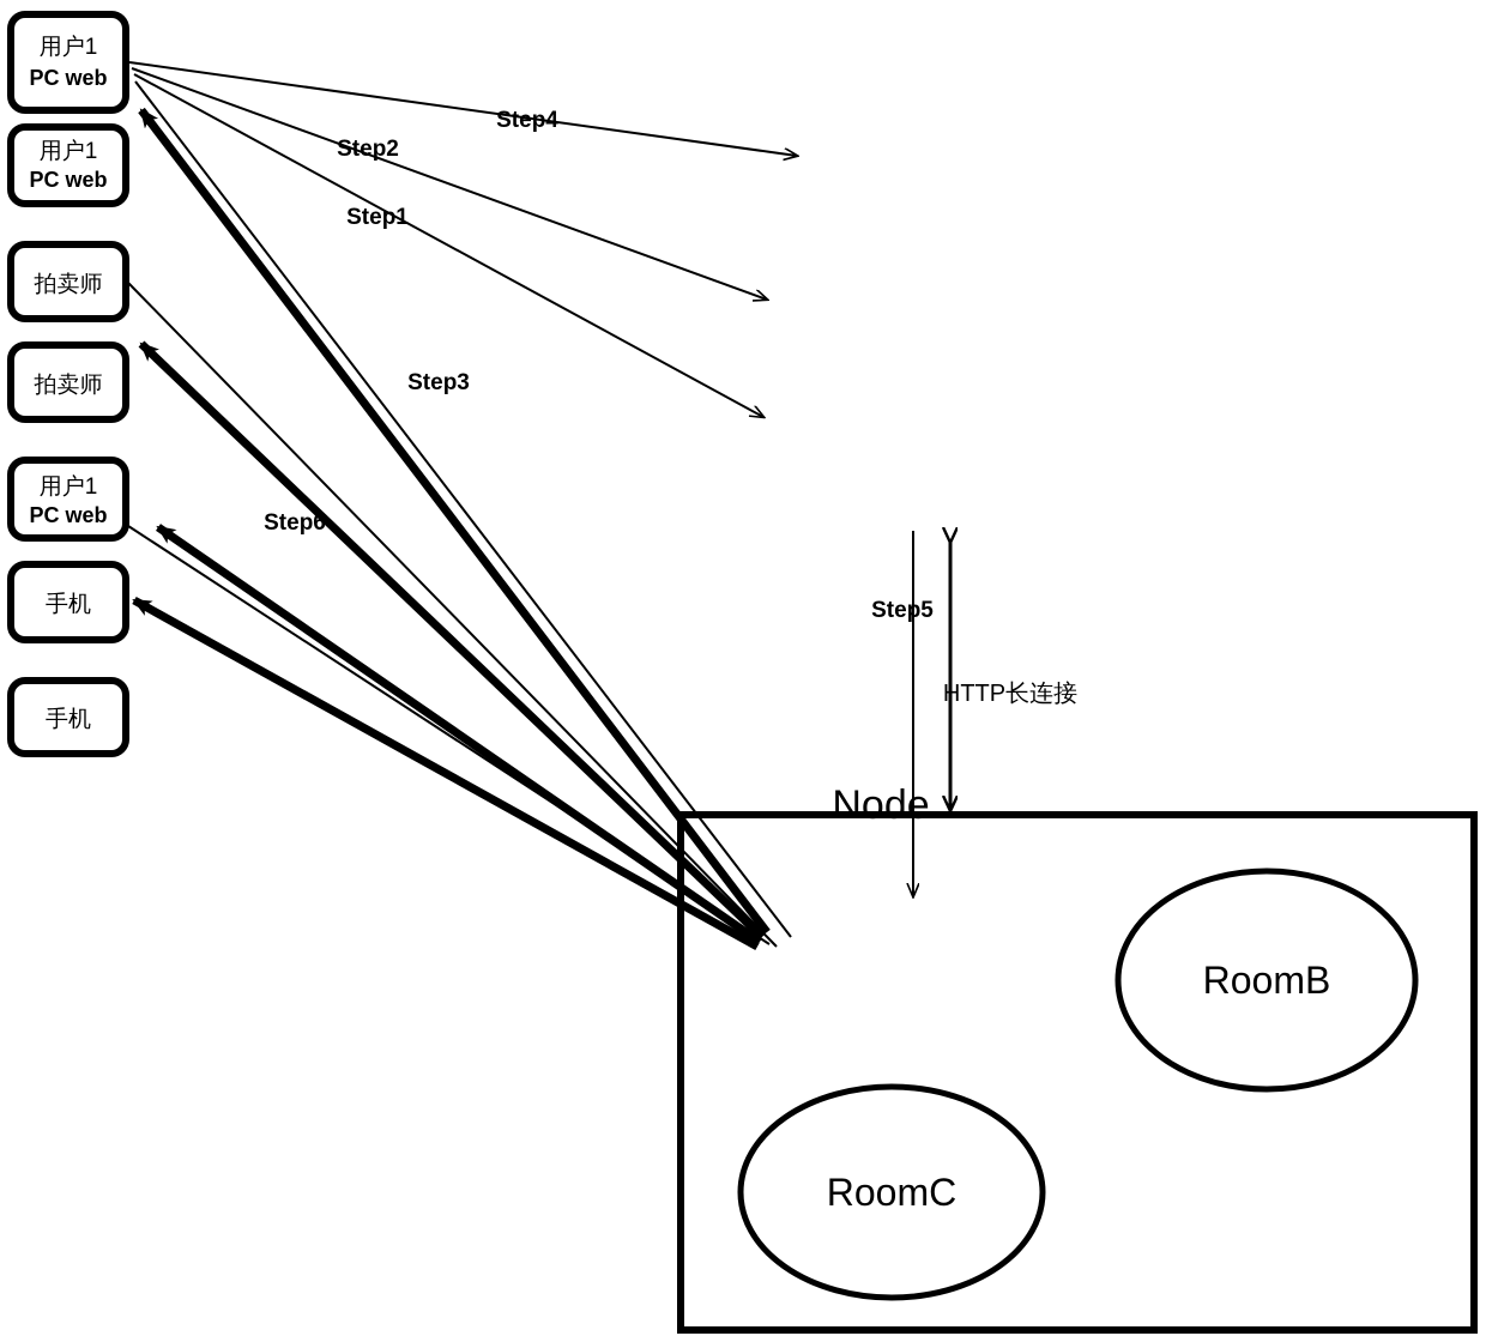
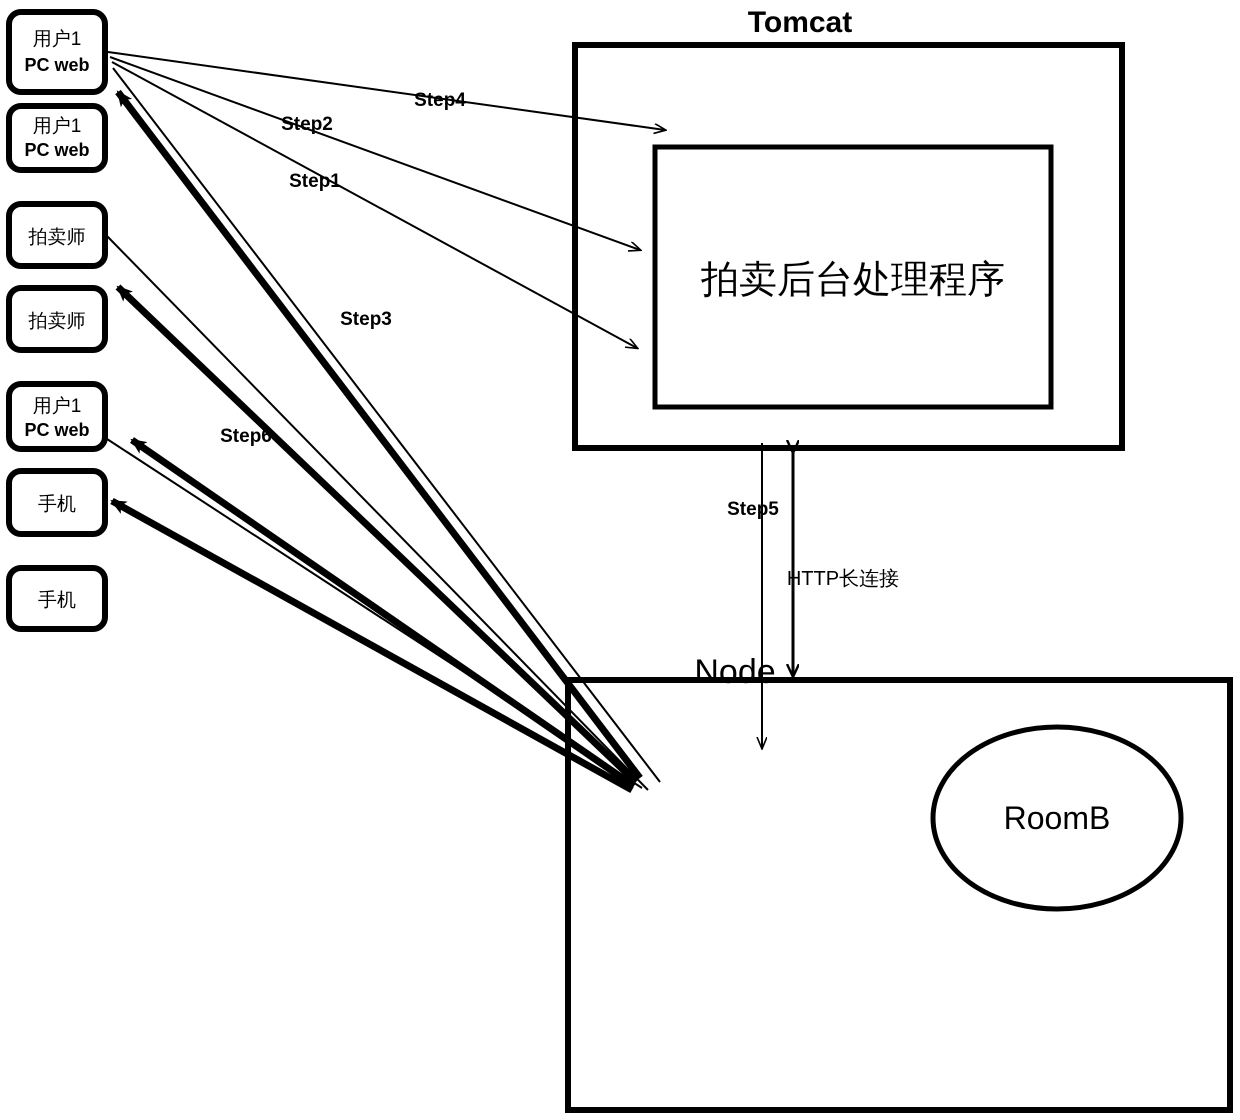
+ Tomcat
+ 拍卖后台处理程序
  Node
  RoomB
- RoomC
  用户1
  PC web
  用户1
  PC web
  拍卖师
  拍卖师
  用户1
  PC web
  手机
  手机
  Step4
  Step2
  Step1
  Step3
  Step6
  Step5
  HTTP长连接
